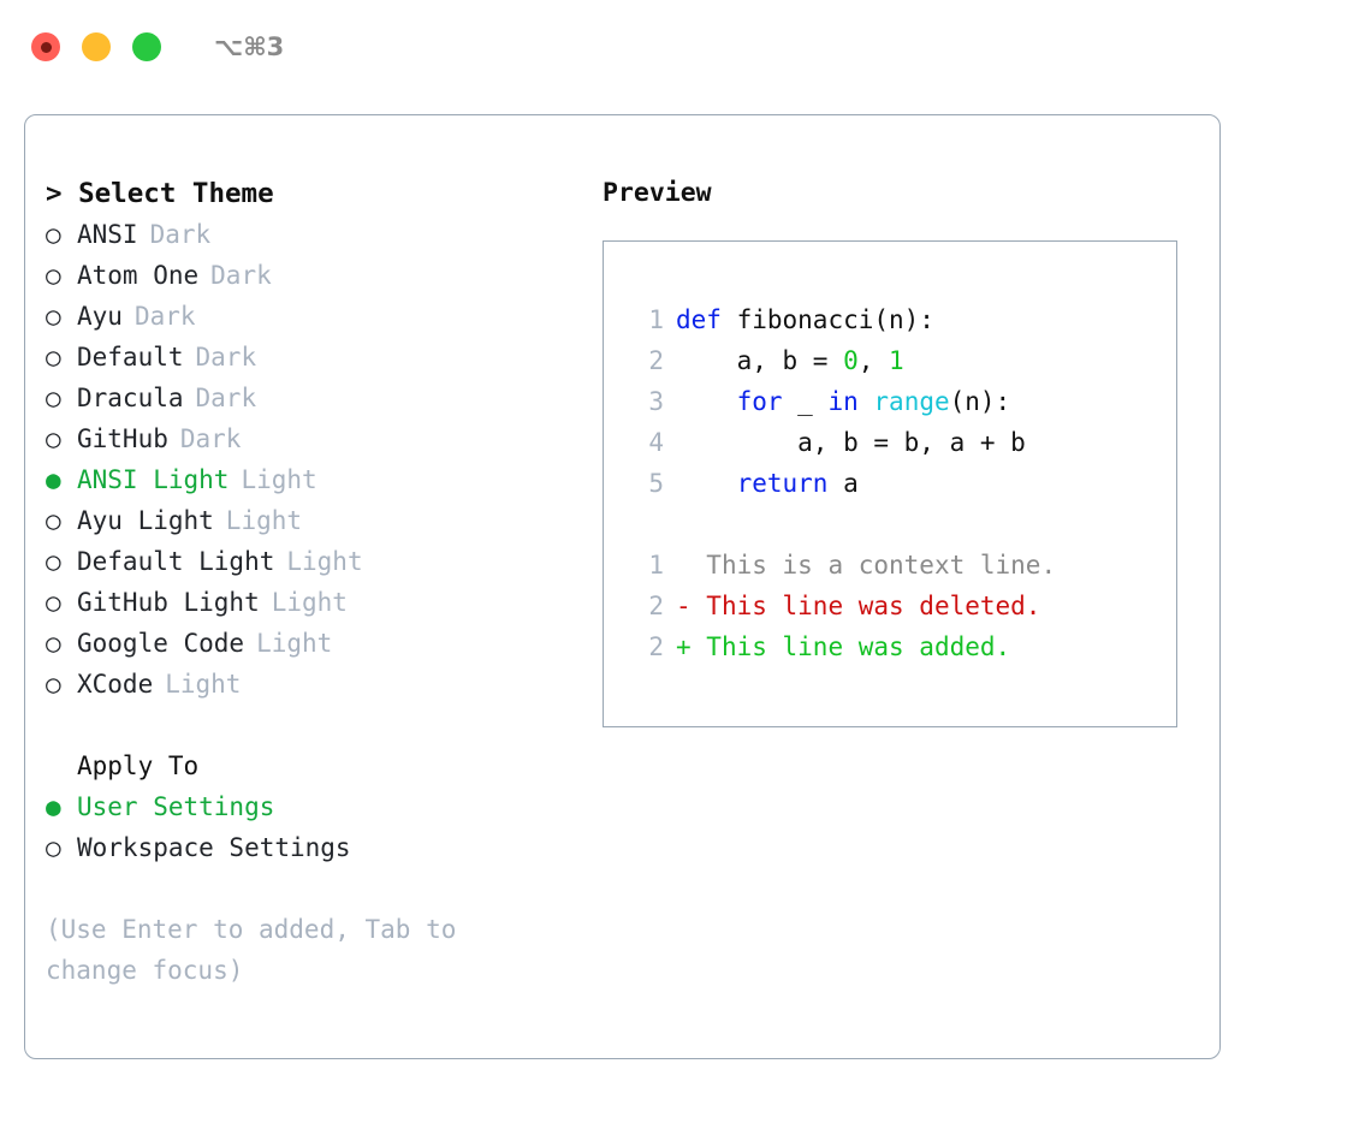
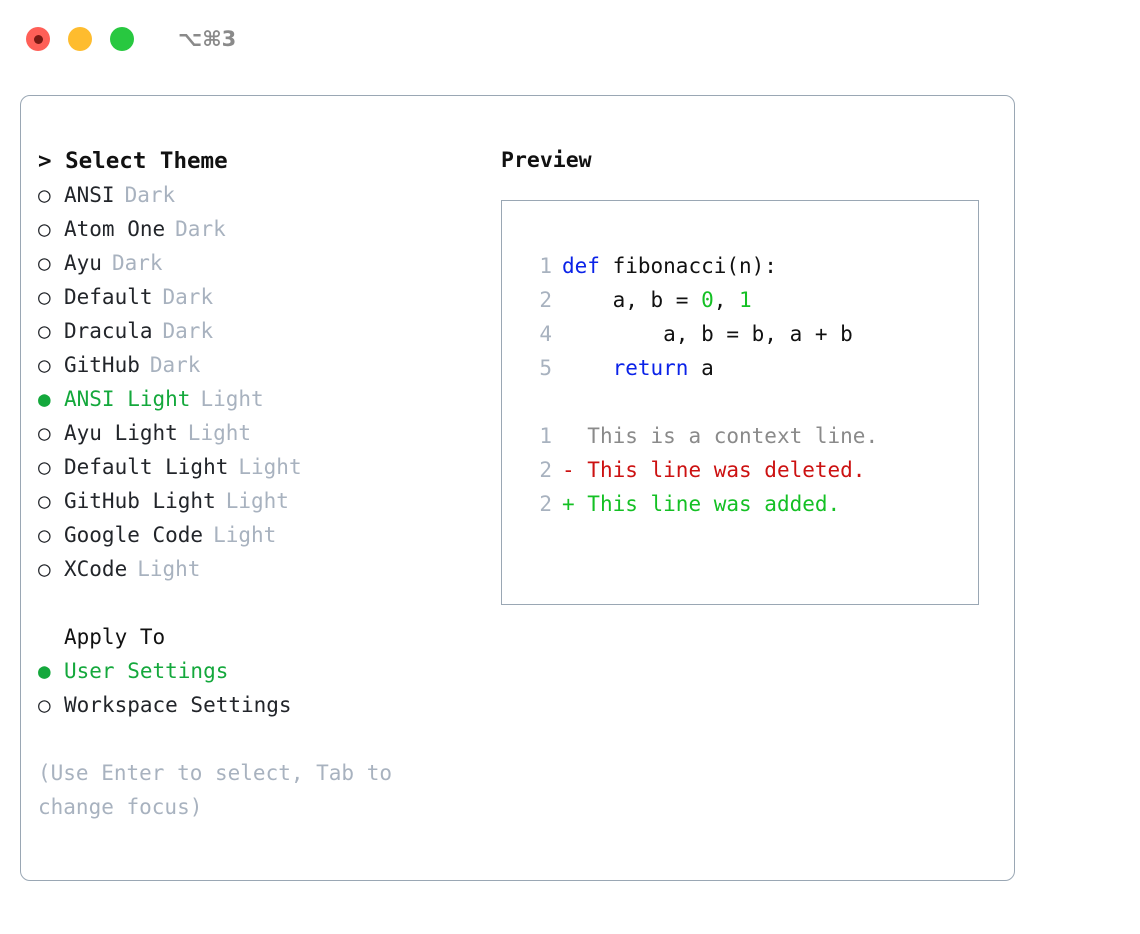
  ⌥⌘3
  > Select Theme
  ○
  ANSI
  Dark
  ○
  Atom One
  Dark
  ○
  Ayu
  Dark
  ○
  Default
  Dark
  ○
  Dracula
  Dark
  ○
  GitHub
  Dark
  ●
  ANSI Light
  Light
  ○
  Ayu Light
  Light
  ○
  Default Light
  Light
  ○
  GitHub Light
  Light
  ○
  Google Code
  Light
  ○
  XCode
  Light
  Apply To
  ●
  User Settings
  ○
  Workspace Settings
- (Use Enter to added, Tab to change focus)
+ (Use Enter to select, Tab to change focus)
  Preview
  1
  def
  fibonacci(n):
  2
  a, b =
  0
  ,
  1
- 3
- for
- _
- in
- range
- (n):
  4
  a, b = b, a + b
  5
  return
  a
  1
  This is a context line.
  2
  -
  This line was deleted.
  2
  +
  This line was added.
